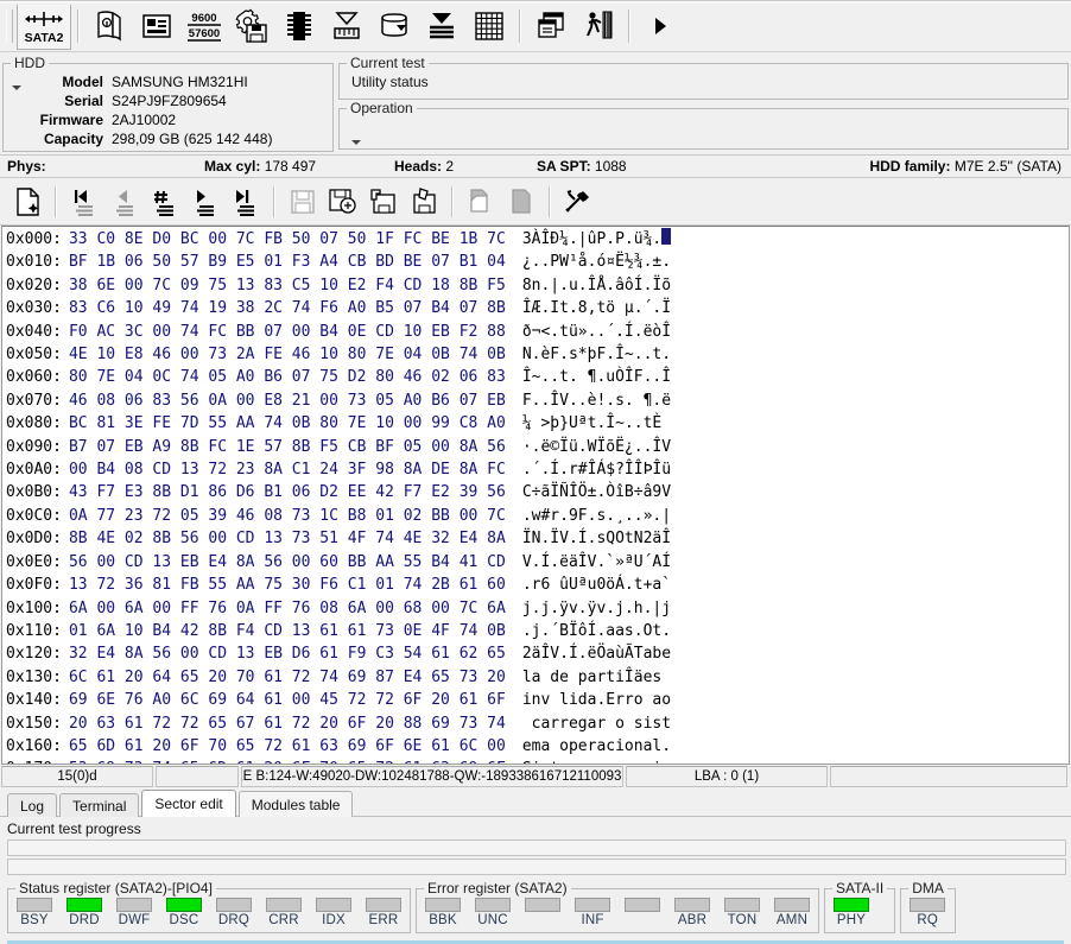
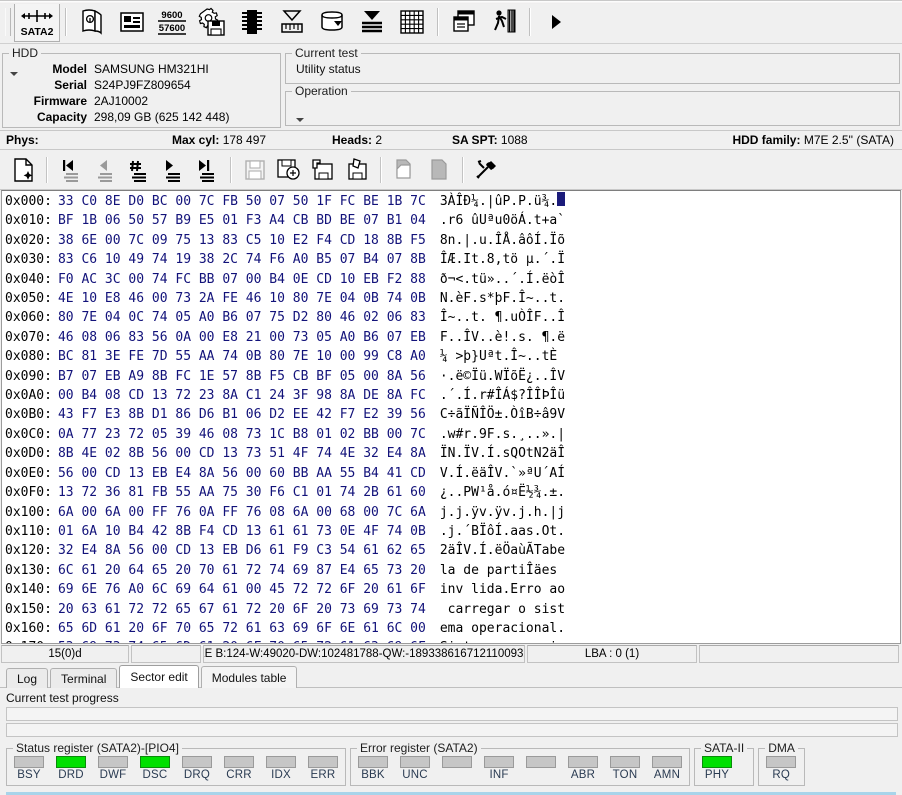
  SATA2
  9600
  57600
  HDD
  Model
  SAMSUNG HM321HI
  Serial
  S24PJ9FZ809654
  Firmware
  2AJ10002
  Capacity
  298,09 GB (625 142 448)
  Current test
  Utility status
  Operation
  Phys:
  Max cyl: 178 497
  Heads: 2
  SA SPT: 1088
  HDD family: M7E 2.5'' (SATA)
  0x000:
  33 C0 8E D0 BC 00 7C FB 50 07 50 1F FC BE 1B 7C
  3ÀÎÐ¼.|ûP.P.ü¾.
  0x010:
  BF 1B 06 50 57 B9 E5 01 F3 A4 CB BD BE 07 B1 04
- ¿..PW¹å.ó¤Ë½¾.±.
+ .r6 ûUªu0öÁ.t+a`
  0x020:
  38 6E 00 7C 09 75 13 83 C5 10 E2 F4 CD 18 8B F5
  8n.|.u.ÎÅ.âôÍ.Ïõ
  0x030:
  83 C6 10 49 74 19 38 2C 74 F6 A0 B5 07 B4 07 8B
  ÎÆ.It.8,tö µ.´.Ï
  0x040:
  F0 AC 3C 00 74 FC BB 07 00 B4 0E CD 10 EB F2 88
  ð¬<.tü»..´.Í.ëòÎ
  0x050:
  4E 10 E8 46 00 73 2A FE 46 10 80 7E 04 0B 74 0B
  N.èF.s*þF.Î~..t.
  0x060:
  80 7E 04 0C 74 05 A0 B6 07 75 D2 80 46 02 06 83
  Î~..t. ¶.uÒÎF..Î
  0x070:
  46 08 06 83 56 0A 00 E8 21 00 73 05 A0 B6 07 EB
  F..ÎV..è!.s. ¶.ë
  0x080:
  BC 81 3E FE 7D 55 AA 74 0B 80 7E 10 00 99 C8 A0
  ¼ >þ}Uªt.Î~..tÈ
  0x090:
  B7 07 EB A9 8B FC 1E 57 8B F5 CB BF 05 00 8A 56
  ·.ë©Ïü.WÏõË¿..ÎV
  0x0A0:
  00 B4 08 CD 13 72 23 8A C1 24 3F 98 8A DE 8A FC
  .´.Í.r#ÎÁ$?ÎÎÞÎü
  0x0B0:
  43 F7 E3 8B D1 86 D6 B1 06 D2 EE 42 F7 E2 39 56
  C÷ãÏÑÎÖ±.ÒîB÷â9V
  0x0C0:
  0A 77 23 72 05 39 46 08 73 1C B8 01 02 BB 00 7C
  .w#r.9F.s.¸..».|
  0x0D0:
  8B 4E 02 8B 56 00 CD 13 73 51 4F 74 4E 32 E4 8A
  ÏN.ÏV.Í.sQOtN2äÎ
  0x0E0:
  56 00 CD 13 EB E4 8A 56 00 60 BB AA 55 B4 41 CD
  V.Í.ëäÎV.`»ªU´AÍ
  0x0F0:
  13 72 36 81 FB 55 AA 75 30 F6 C1 01 74 2B 61 60
- .r6 ûUªu0öÁ.t+a`
+ ¿..PW¹å.ó¤Ë½¾.±.
  0x100:
  6A 00 6A 00 FF 76 0A FF 76 08 6A 00 68 00 7C 6A
  j.j.ÿv.ÿv.j.h.|j
  0x110:
  01 6A 10 B4 42 8B F4 CD 13 61 61 73 0E 4F 74 0B
  .j.´BÏôÍ.aas.Ot.
  0x120:
  32 E4 8A 56 00 CD 13 EB D6 61 F9 C3 54 61 62 65
  2äÎV.Í.ëÖaùÃTabe
  0x130:
  6C 61 20 64 65 20 70 61 72 74 69 87 E4 65 73 20
  la de partiÎäes
  0x140:
  69 6E 76 A0 6C 69 64 61 00 45 72 72 6F 20 61 6F
  inv lida.Erro ao
  0x150:
- 20 63 61 72 72 65 67 61 72 20 6F 20 88 69 73 74
+ 20 63 61 72 72 65 67 61 72 20 6F 20 73 69 73 74
  carregar o sist
  0x160:
  65 6D 61 20 6F 70 65 72 61 63 69 6F 6E 61 6C 00
  ema operacional.
  15(0)d
  E B:124-W:49020-DW:102481788-QW:-189338616712110093
  LBA : 0 (1)
  Log
  Terminal
  Sector edit
  Modules table
  Current test progress
  Status register (SATA2)-[PIO4]
  BSY
  DRD
  DWF
  DSC
  DRQ
  CRR
  IDX
  ERR
  Error register (SATA2)
  BBK
  UNC
  INF
  ABR
  TON
  AMN
  SATA-II
  PHY
  DMA
  RQ
